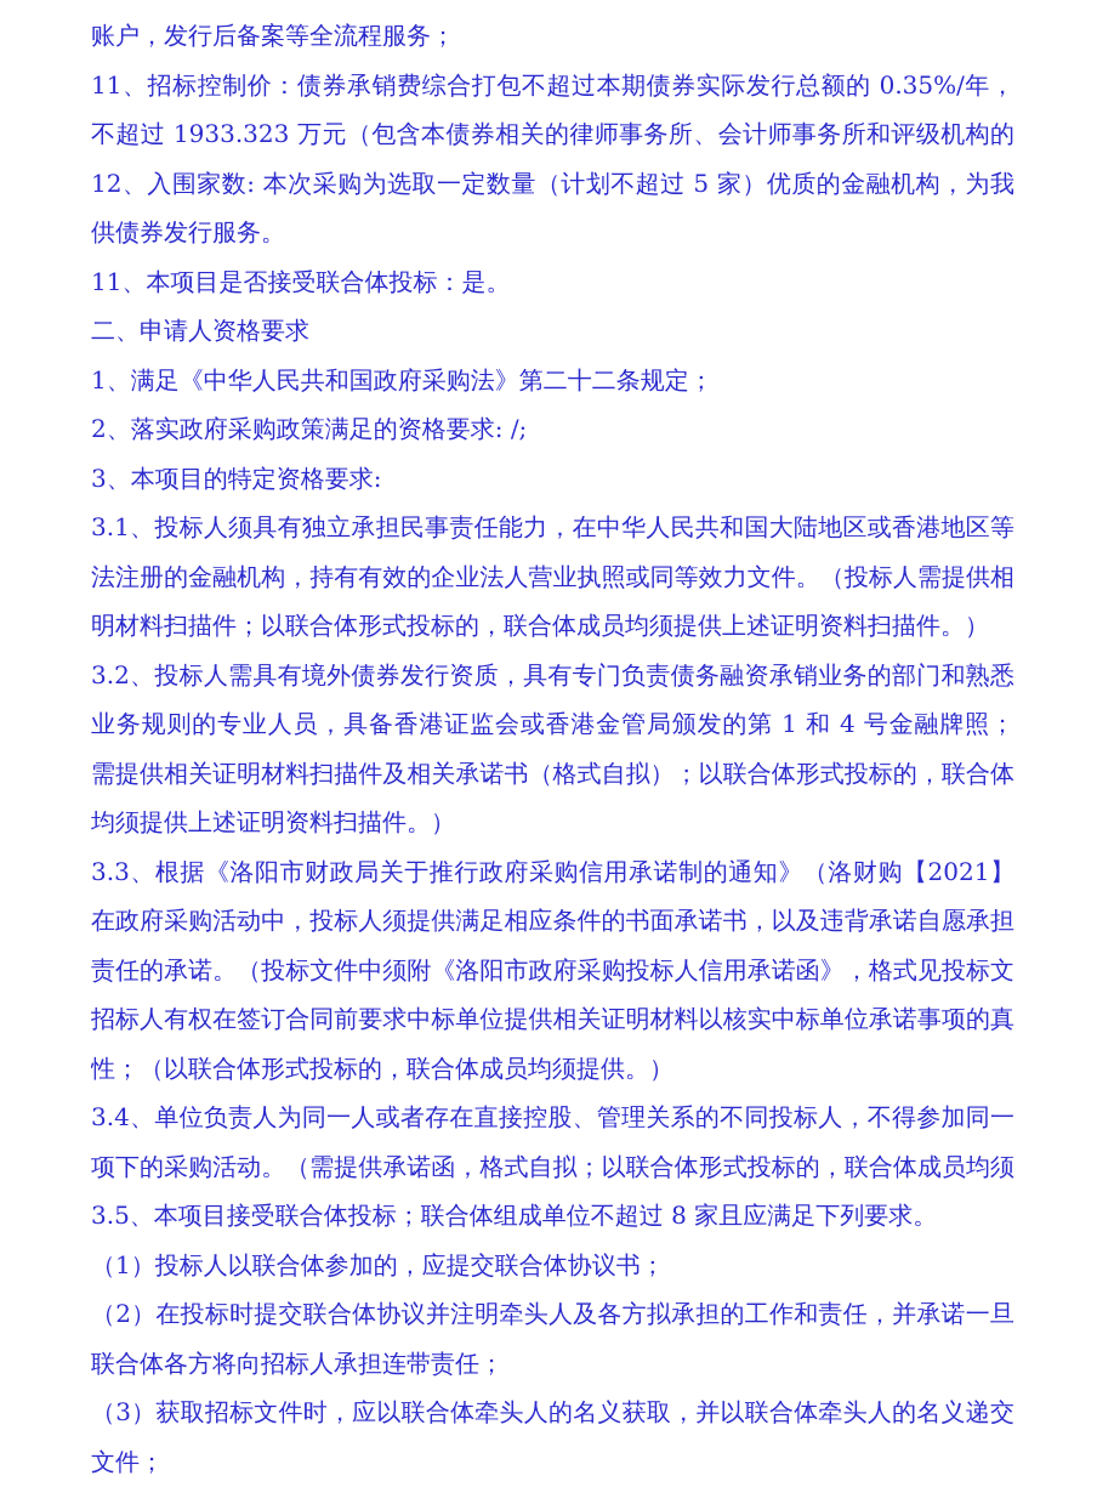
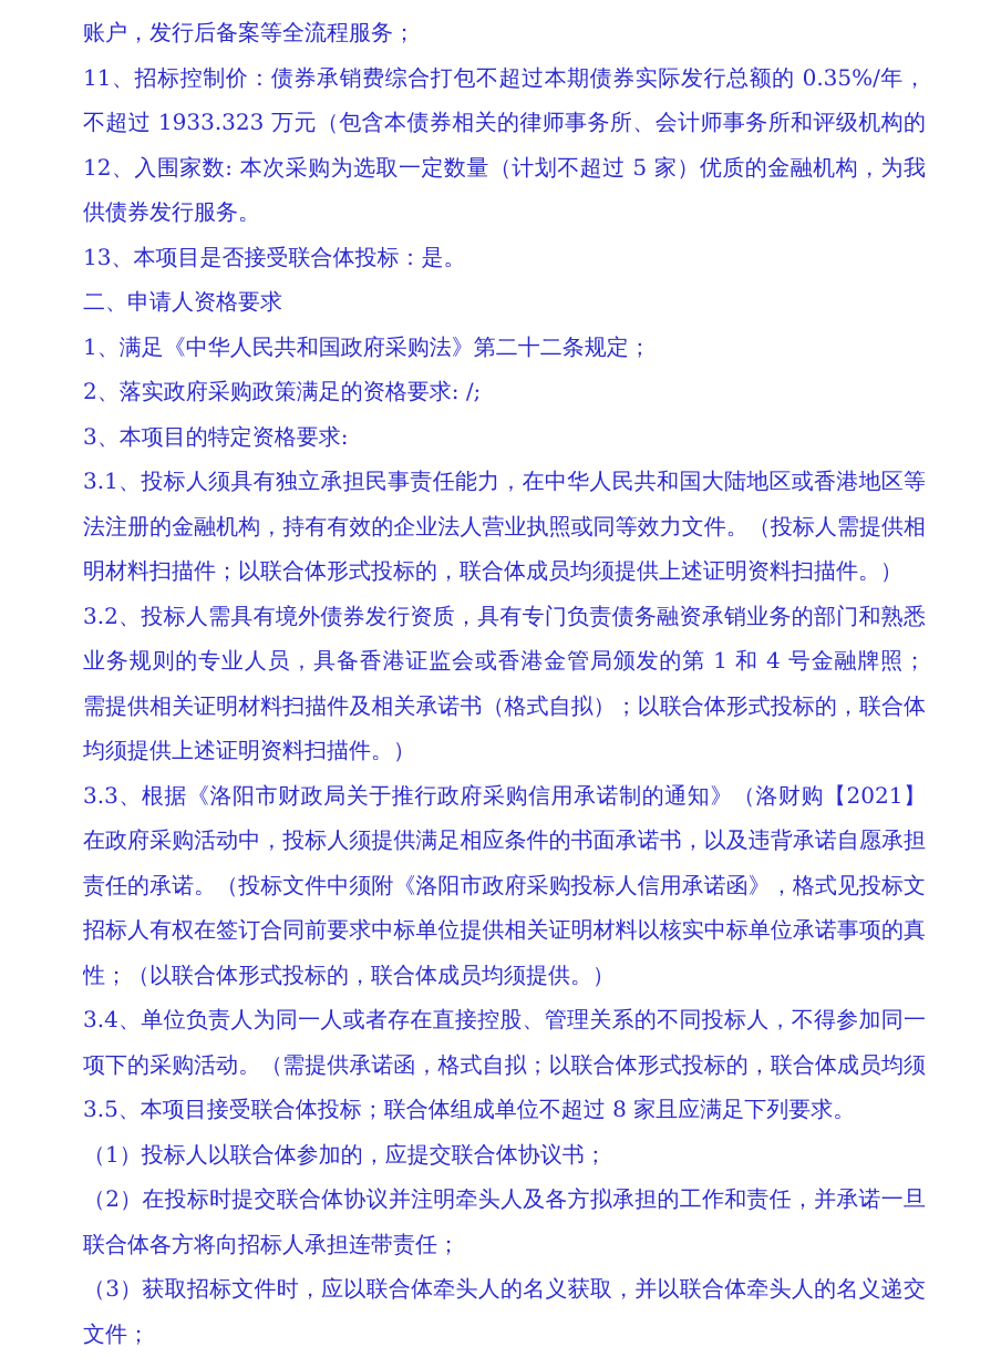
  账户，发行后备案等全流程服务；
  11、招标控制价：债券承销费综合打包不超过本期债券实际发行总额的 0.35%/年，
  不超过 1933.323 万元（包含本债券相关的律师事务所、会计师事务所和评级机构的
  12、入围家数: 本次采购为选取一定数量（计划不超过 5 家）优质的金融机构，为我
  供债券发行服务。
- 11、本项目是否接受联合体投标：是。
+ 13、本项目是否接受联合体投标：是。
  二、申请人资格要求
  1、满足《中华人民共和国政府采购法》第二十二条规定；
  2、落实政府采购政策满足的资格要求: /;
  3、本项目的特定资格要求:
  3.1、投标人须具有独立承担民事责任能力，在中华人民共和国大陆地区或香港地区等
  法注册的金融机构，持有有效的企业法人营业执照或同等效力文件。（投标人需提供相
  明材料扫描件；以联合体形式投标的，联合体成员均须提供上述证明资料扫描件。）
  3.2、投标人需具有境外债券发行资质，具有专门负责债务融资承销业务的部门和熟悉
  业务规则的专业人员，具备香港证监会或香港金管局颁发的第 1 和 4 号金融牌照；
  需提供相关证明材料扫描件及相关承诺书（格式自拟）；以联合体形式投标的，联合体
  均须提供上述证明资料扫描件。）
  3.3、根据《洛阳市财政局关于推行政府采购信用承诺制的通知》（洛财购【2021】
  在政府采购活动中，投标人须提供满足相应条件的书面承诺书，以及违背承诺自愿承担
  责任的承诺。（投标文件中须附《洛阳市政府采购投标人信用承诺函》，格式见投标文
  招标人有权在签订合同前要求中标单位提供相关证明材料以核实中标单位承诺事项的真
  性；（以联合体形式投标的，联合体成员均须提供。）
  3.4、单位负责人为同一人或者存在直接控股、管理关系的不同投标人，不得参加同一
  项下的采购活动。（需提供承诺函，格式自拟；以联合体形式投标的，联合体成员均须
  3.5、本项目接受联合体投标；联合体组成单位不超过 8 家且应满足下列要求。
  （1）投标人以联合体参加的，应提交联合体协议书；
  （2）在投标时提交联合体协议并注明牵头人及各方拟承担的工作和责任，并承诺一旦
  联合体各方将向招标人承担连带责任；
  （3）获取招标文件时，应以联合体牵头人的名义获取，并以联合体牵头人的名义递交
  文件；
